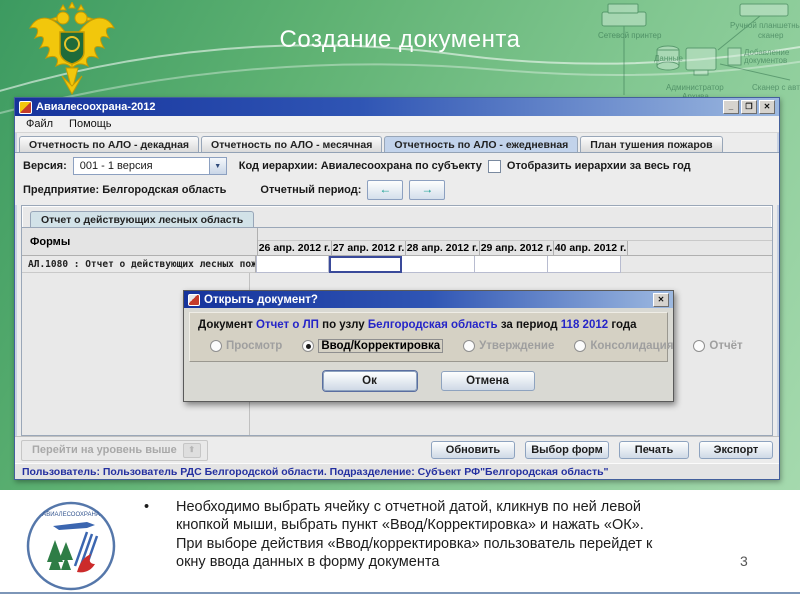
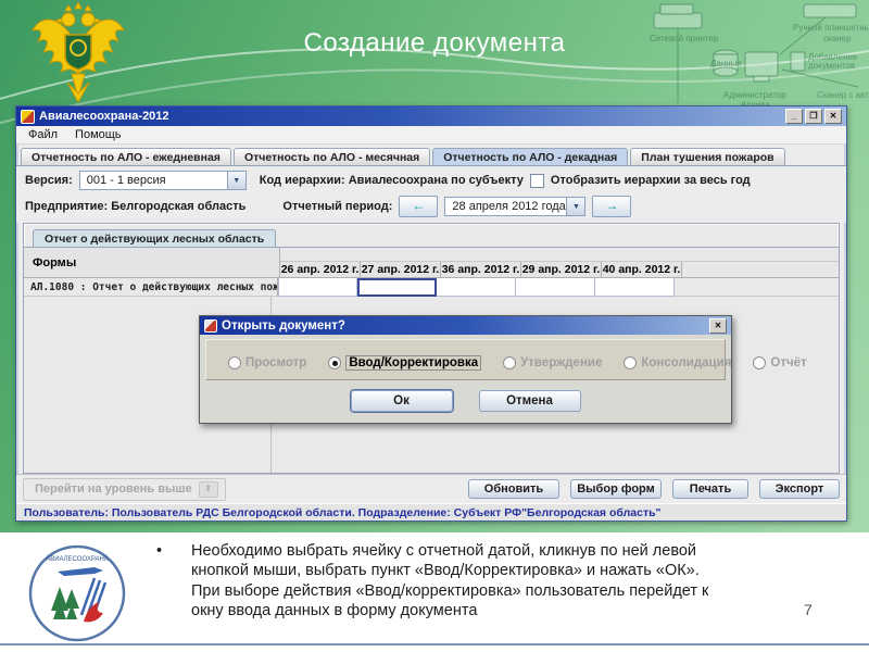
  Сетевой принтер
  Ручной планшетны
  сканер
  Данные
  Добавление
  документов
  Администратор
  Сканер с авт
  Создание документа
  Авиалесоохрана-2012
  _
  ❐
  ✕
  Файл
  Помощь
- Отчетность по АЛО - декадная
+ Отчетность по АЛО - ежедневная
  Отчетность по АЛО - месячная
- Отчетность по АЛО - ежедневная
+ Отчетность по АЛО - декадная
  План тушения пожаров
  Версия:
  001 - 1 версия
  Код иерархии: Авиалесоохрана по субъекту
  Отобразить иерархии за весь год
  Предприятие: Белгородская область
  Отчетный период:
  ←
+ 28 апреля 2012 года
  →
  Отчет о действующих лесных область
  Формы
  26 апр. 2012 г.
  27 апр. 2012 г.
- 28 апр. 2012 г.
+ 36 апр. 2012 г.
  29 апр. 2012 г.
  40 апр. 2012 г.
  АЛ.1080 : Отчет о действующих лесных пож
  Перейти на уровень выше
  ⬆
  Обновить
  Выбор форм
  Печать
  Экспорт
  Пользователь: Пользователь РДС Белгородской области. Подразделение: Субъект РФ"Белгородская область"
  Открыть документ?
  ✕
- Документ Отчет о ЛП по узлу Белгородская область за период 118 2012 года
  Просмотр
  Ввод/Корректировка
  Утверждение
  Консолидация
  Отчёт
  Ок
  Отмена
  •
  Необходимо выбрать ячейку с отчетной датой, кликнув по ней левой кнопкой мыши, выбрать пункт «Ввод/Корректировка» и нажать «ОК». При выборе действия «Ввод/корректировка» пользователь перейдет к окну ввода данных в форму документа
- 3
+ 7
